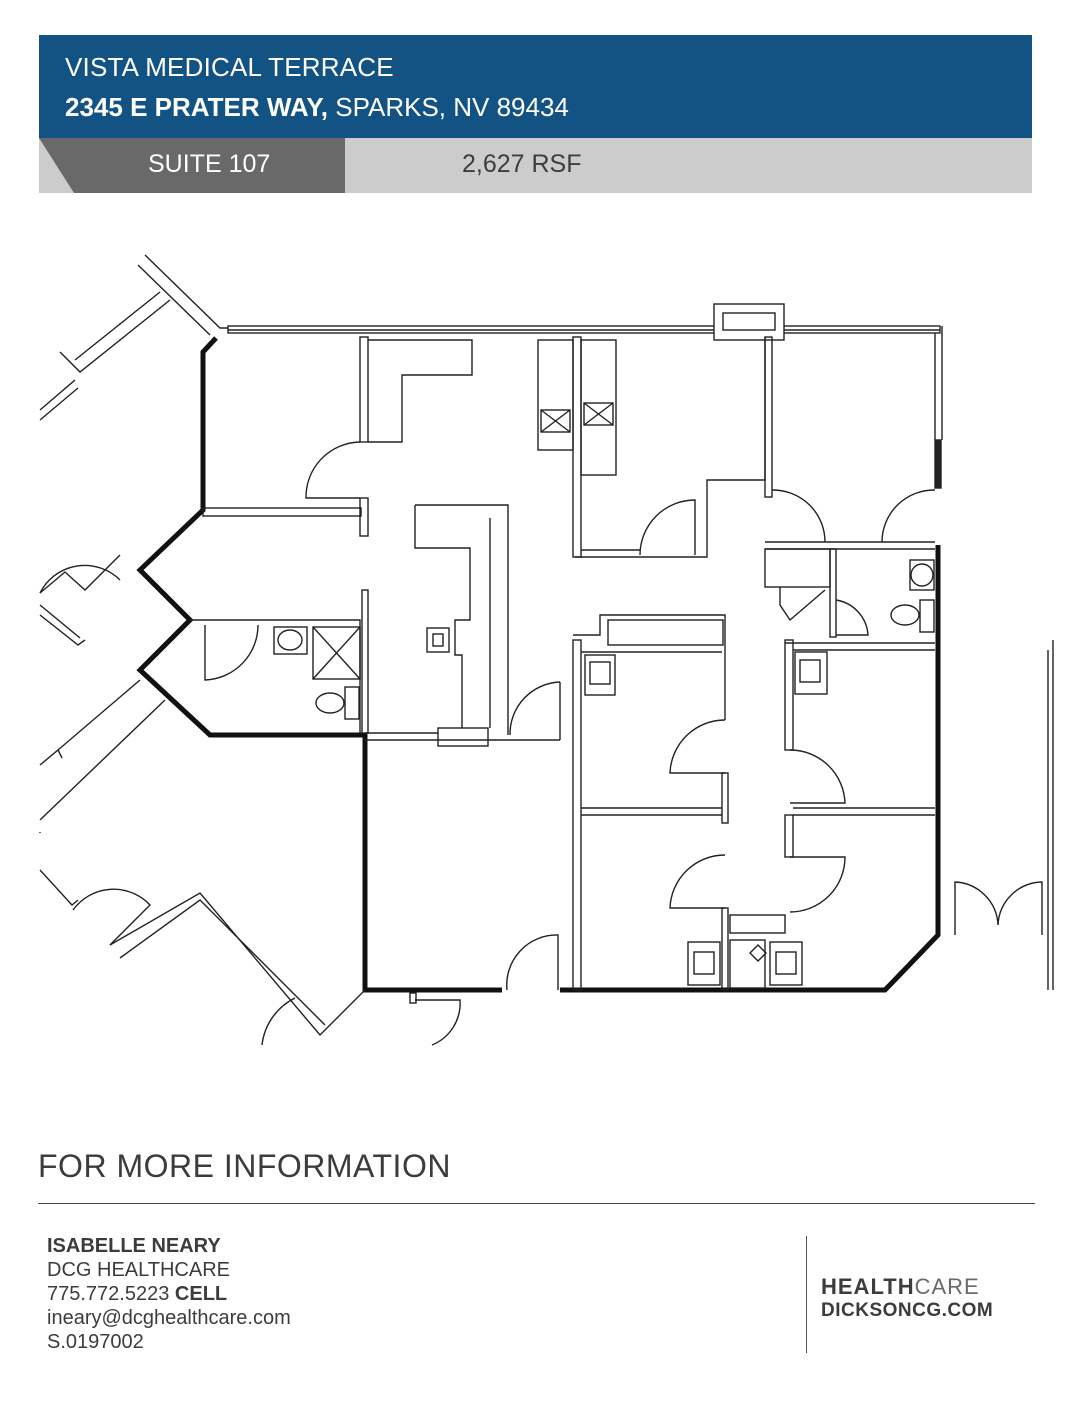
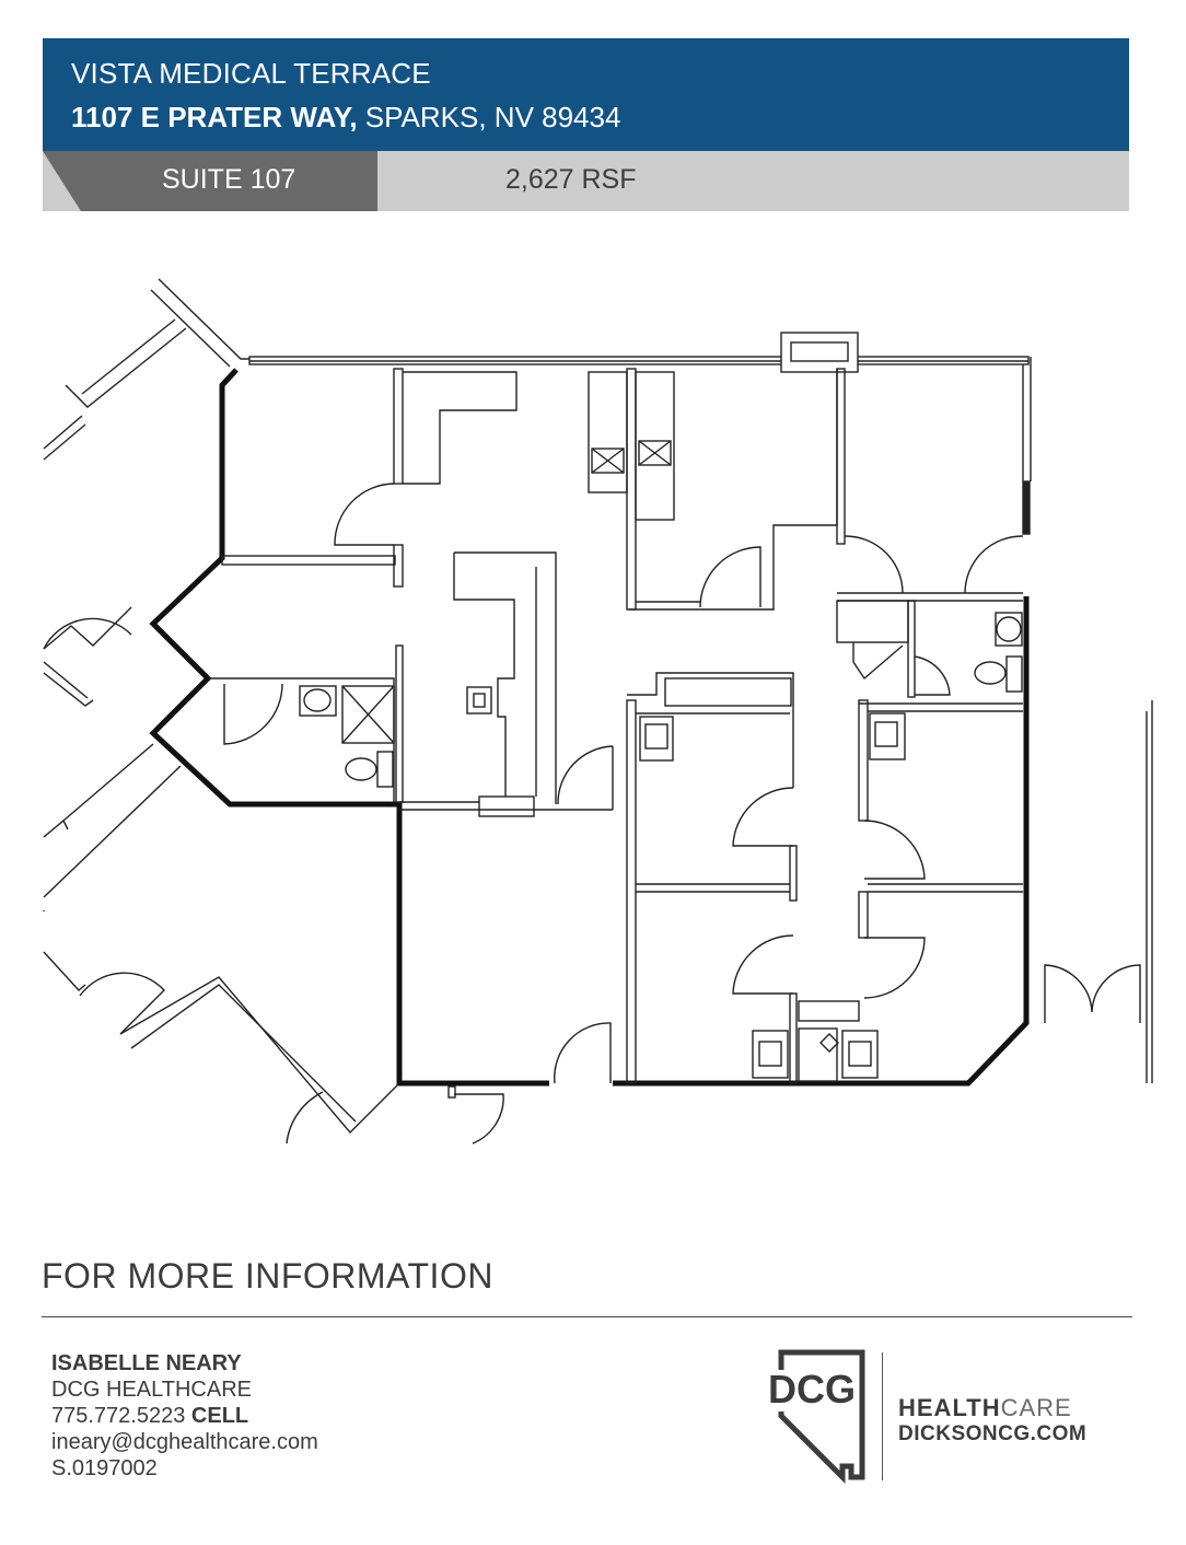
  VISTA MEDICAL TERRACE
- 2345 E PRATER WAY, SPARKS, NV 89434
+ 1107 E PRATER WAY, SPARKS, NV 89434
  SUITE 107
  2,627 RSF
  FOR MORE INFORMATION
  ISABELLE NEARY
  DCG HEALTHCARE
  775.772.5223 CELL
  ineary@dcghealthcare.com
  S.0197002
+ DCG
  HEALTHCARE
  DICKSONCG.COM
